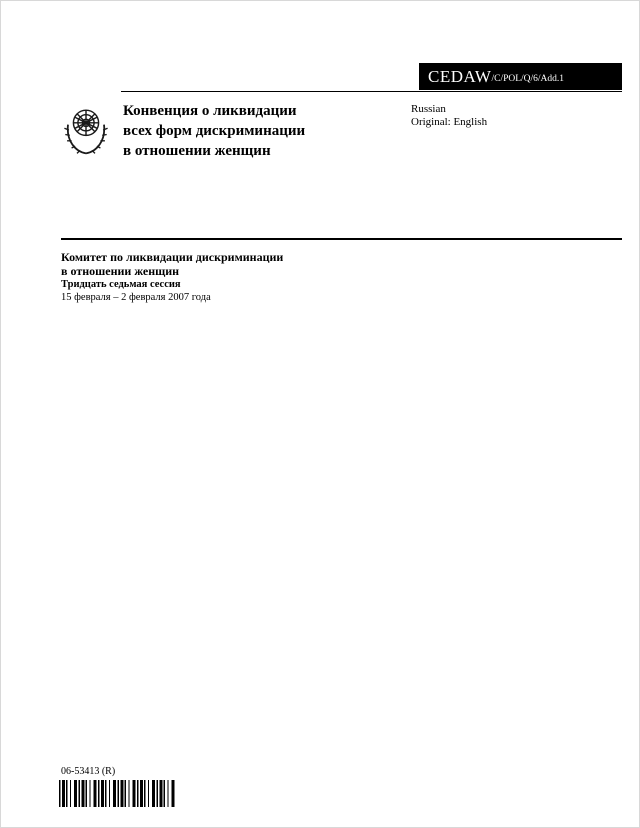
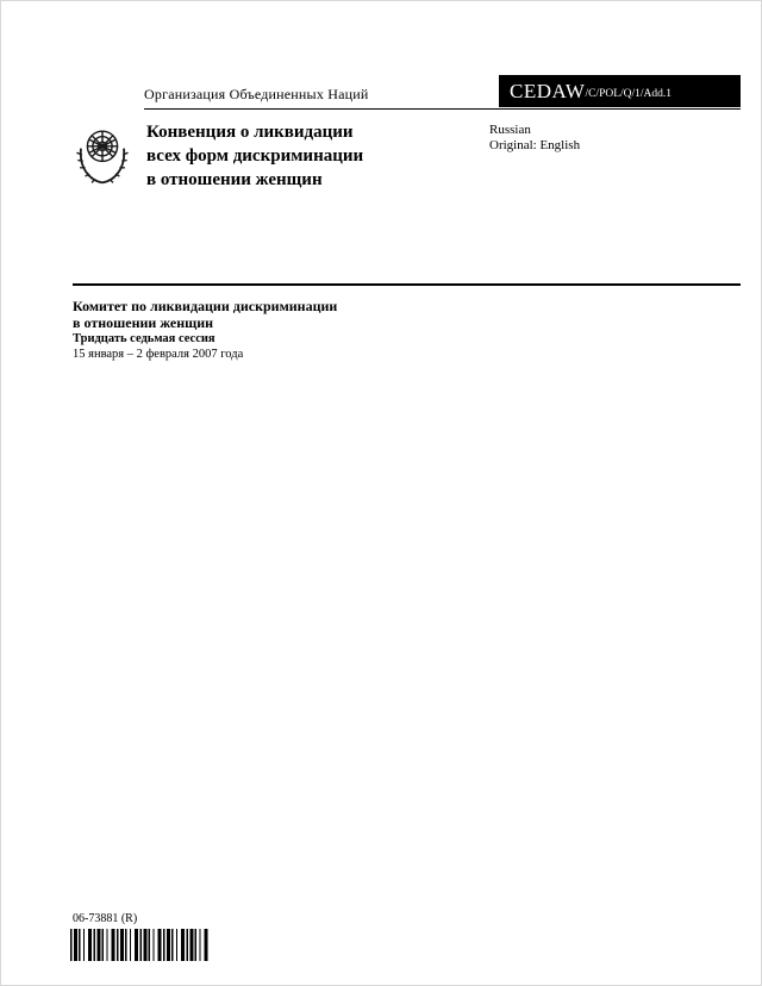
+ Организация Объединенных Наций
  CEDAW
- /C/POL/Q/6/Add.1
+ /C/POL/Q/1/Add.1
  Конвенция о ликвидации
  всех форм дискриминации
  в отношении женщин
  Russian
  Original: English
  Комитет по ликвидации дискриминации
  в отношении женщин
  Тридцать седьмая сессия
- 15 февраля – 2 февраля 2007 года
+ 15 января – 2 февраля 2007 года
- 06-53413 (R)
+ 06-73881 (R)
